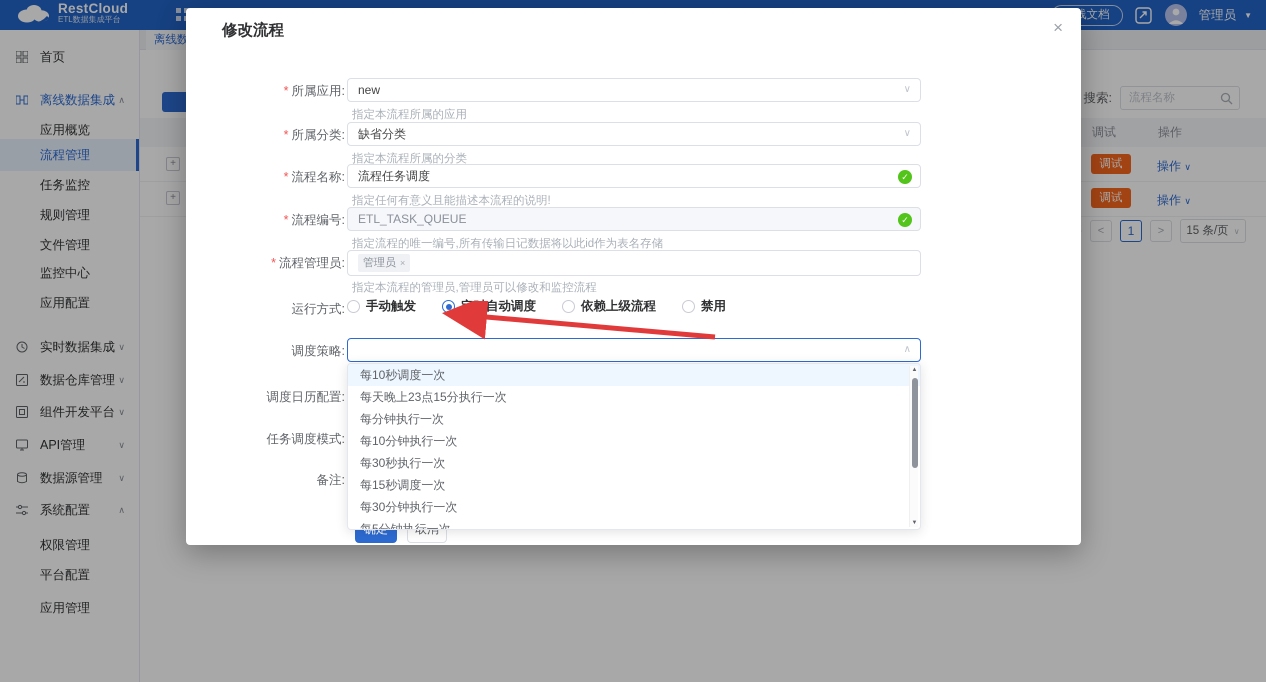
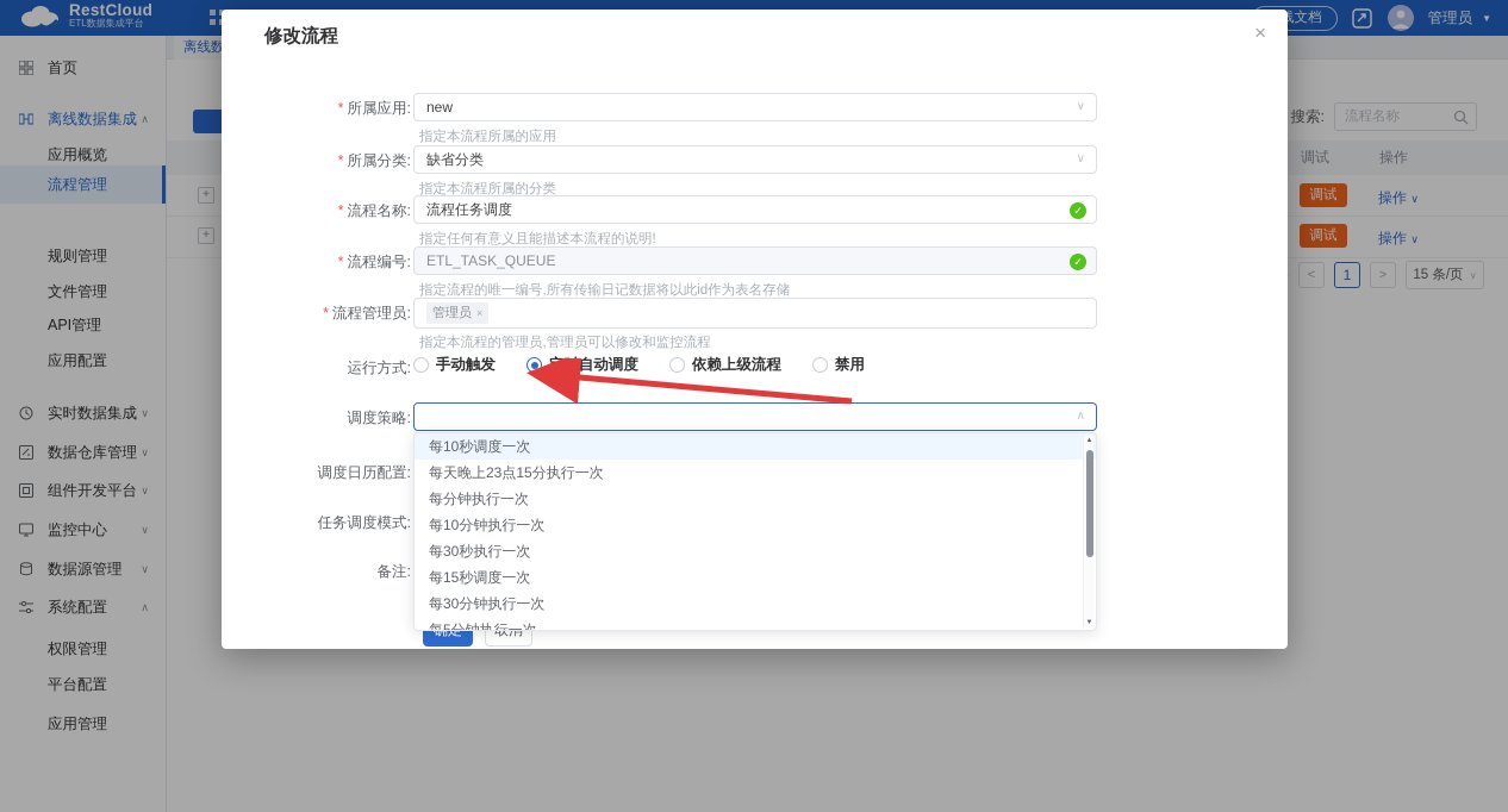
  RestCloud
  ETL数据集成平台
  管理员
  ▼
  首页
  离线数据集成
  ∧
  应用概览
  流程管理
- 任务监控
  规则管理
  文件管理
- 监控中心
+ API管理
  应用配置
  实时数据集成
  ∨
  数据仓库管理
  ∨
  组件开发平台
  ∨
- API管理
+ 监控中心
  ∨
  数据源管理
  ∨
  系统配置
  ∧
  权限管理
  平台配置
  应用管理
  搜索:
  流程名称
  调试
  操作
  +
  调试
  操作 ∨
  +
  调试
  操作 ∨
  <
  1
  >
  15 条/页 ∨
  修改流程
  ×
  * 所属应用:
  new
  ∨
  指定本流程所属的应用
  * 所属分类:
  缺省分类
  ∨
  指定本流程所属的分类
  * 流程名称:
  流程任务调度
  ✓
  指定任何有意义且能描述本流程的说明!
  * 流程编号:
  ETL_TASK_QUEUE
  ✓
  指定流程的唯一编号,所有传输日记数据将以此id作为表名存储
  * 流程管理员:
  管理员 ×
  指定本流程的管理员,管理员可以修改和监控流程
  运行方式:
  手动触发
  定时自动调度
  依赖上级流程
  禁用
  调度策略:
  ∧
  调度日历配置:
  任务调度模式:
  备注:
  每10秒调度一次
  每天晚上23点15分执行一次
  每分钟执行一次
  每10分钟执行一次
  每30秒执行一次
  每15秒调度一次
  每30分钟执行一次
  每5分钟执行一次
